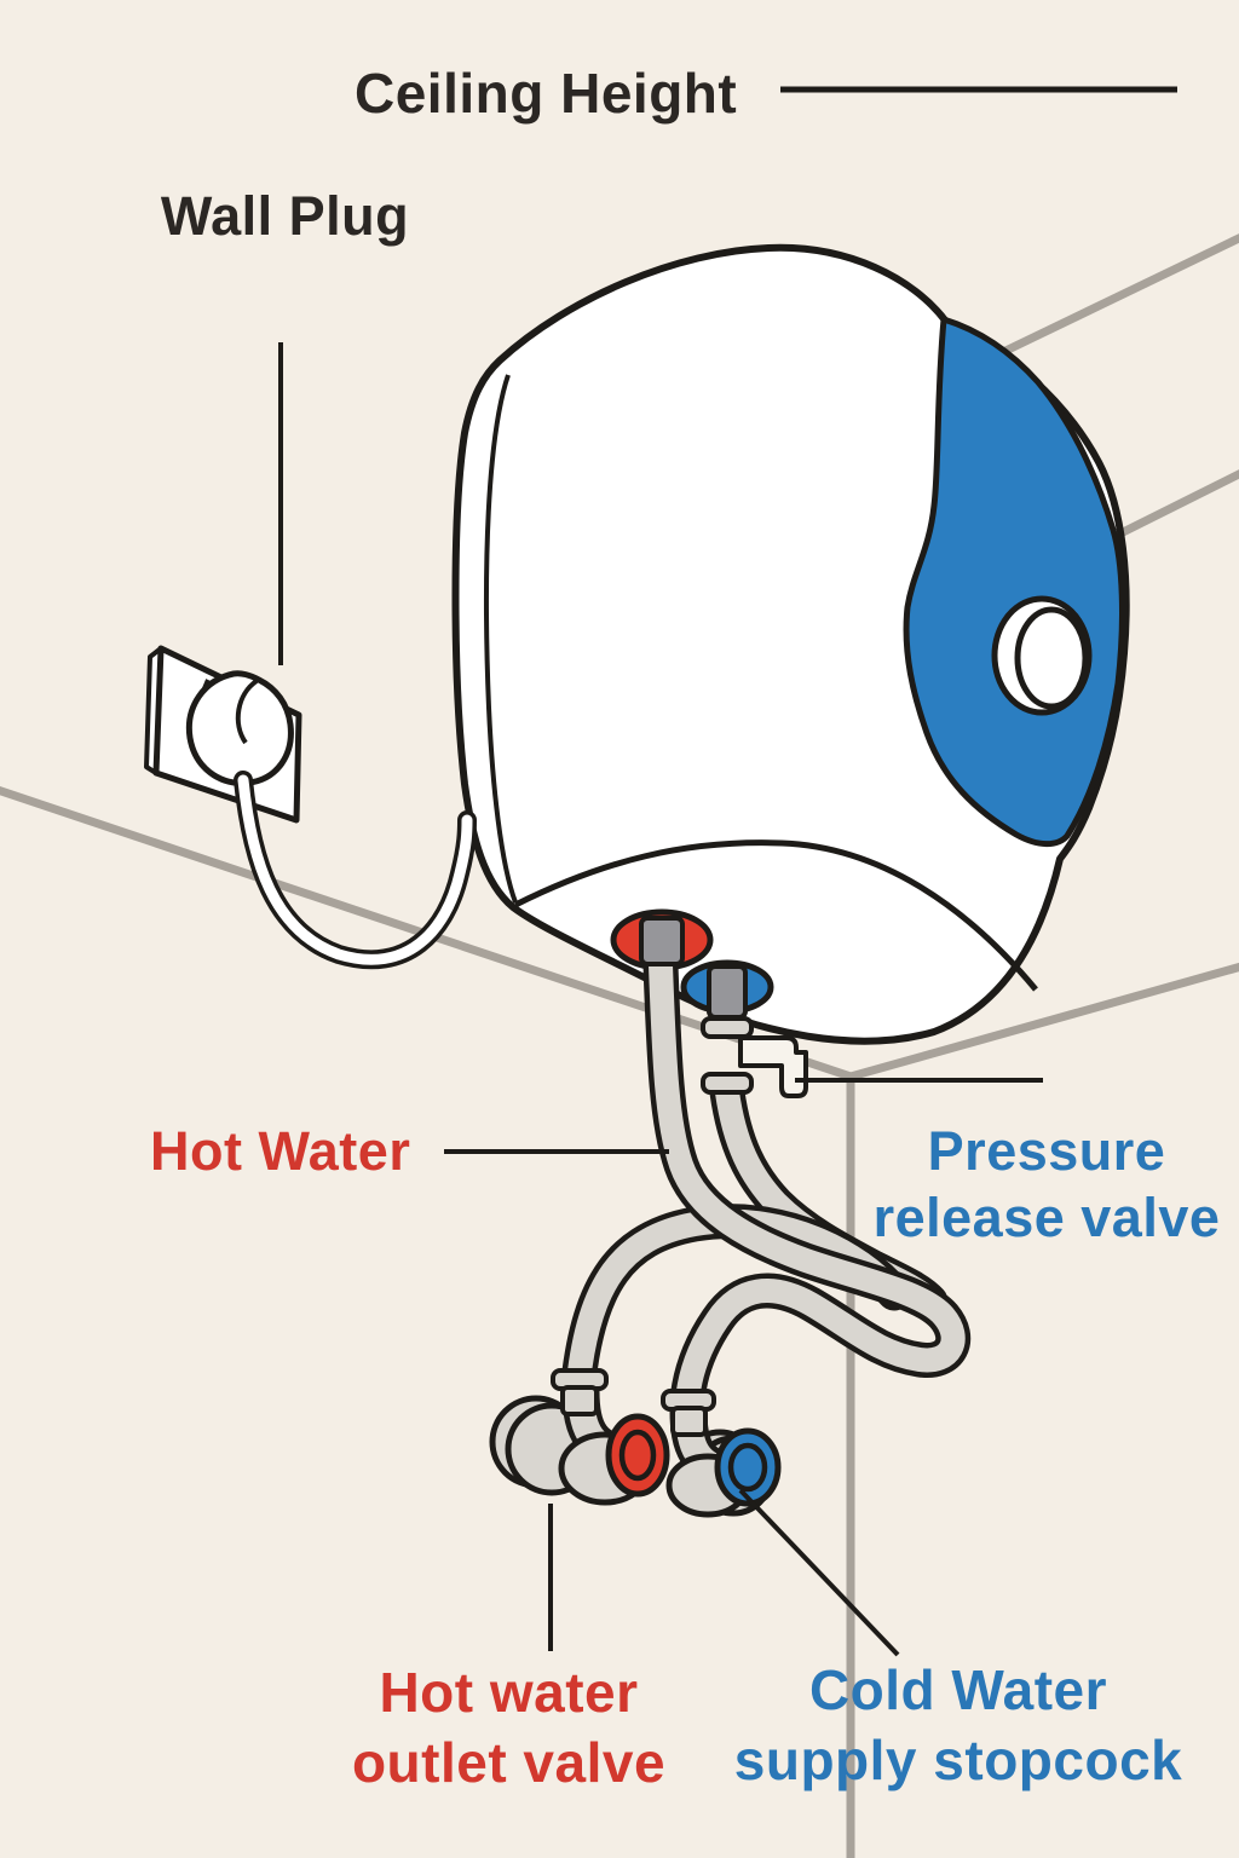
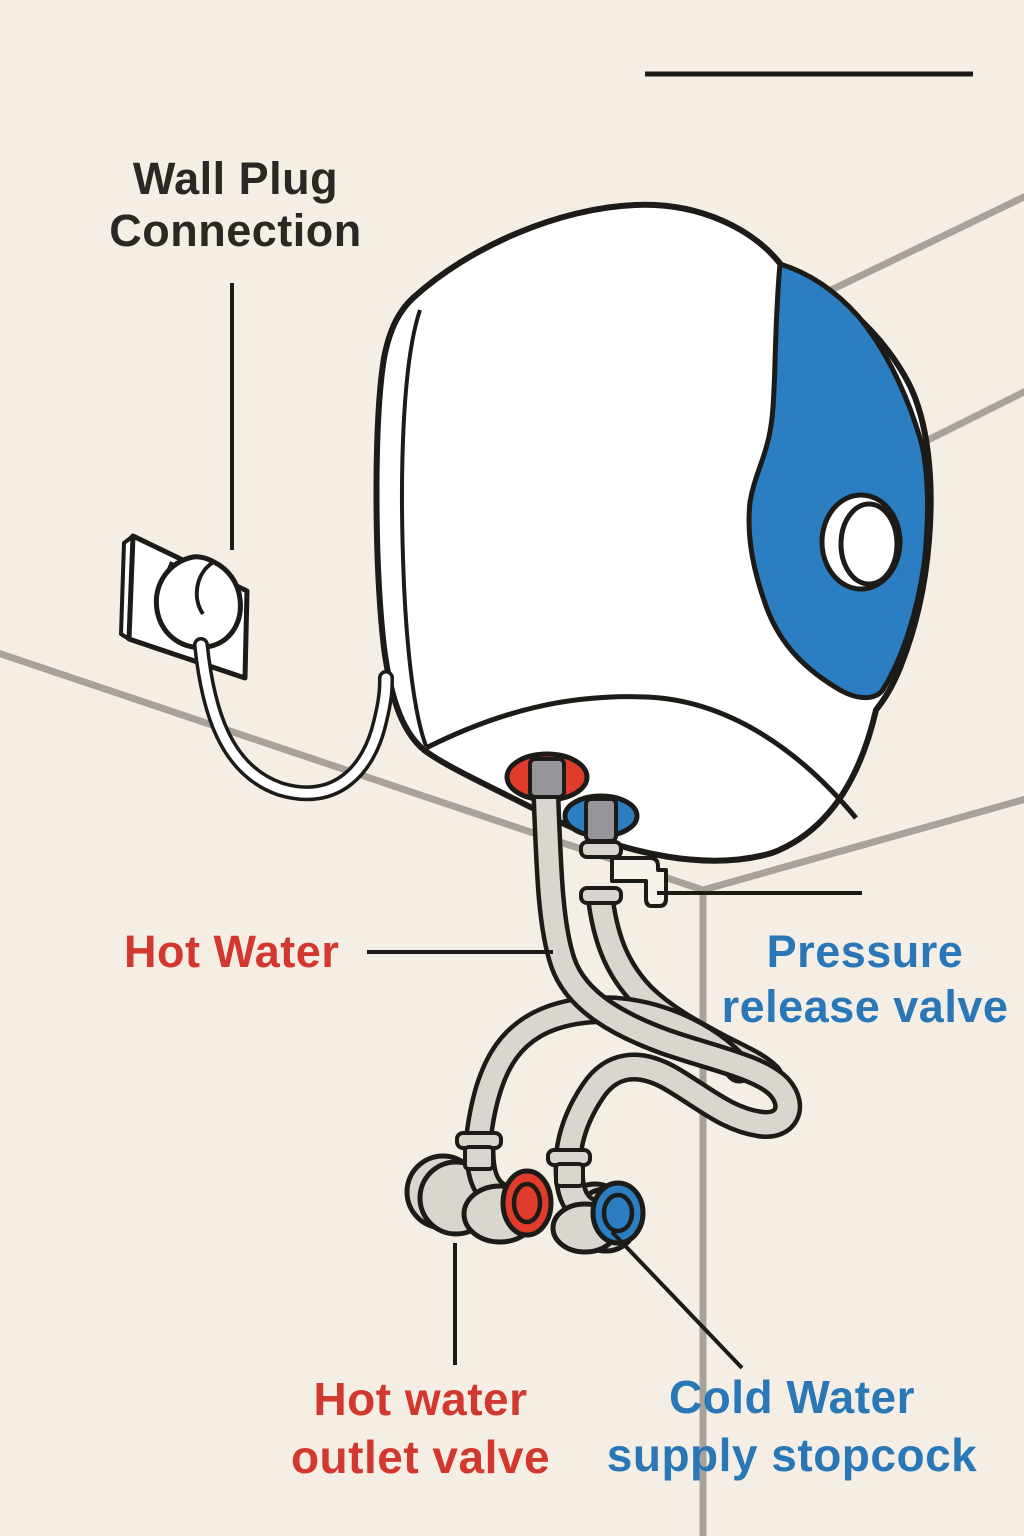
- Ceiling Height
  Wall Plug
+ Connection
  Hot Water
  Pressure
  release valve
  Hot water
  outlet valve
  Cold Water
  supply stopcock
